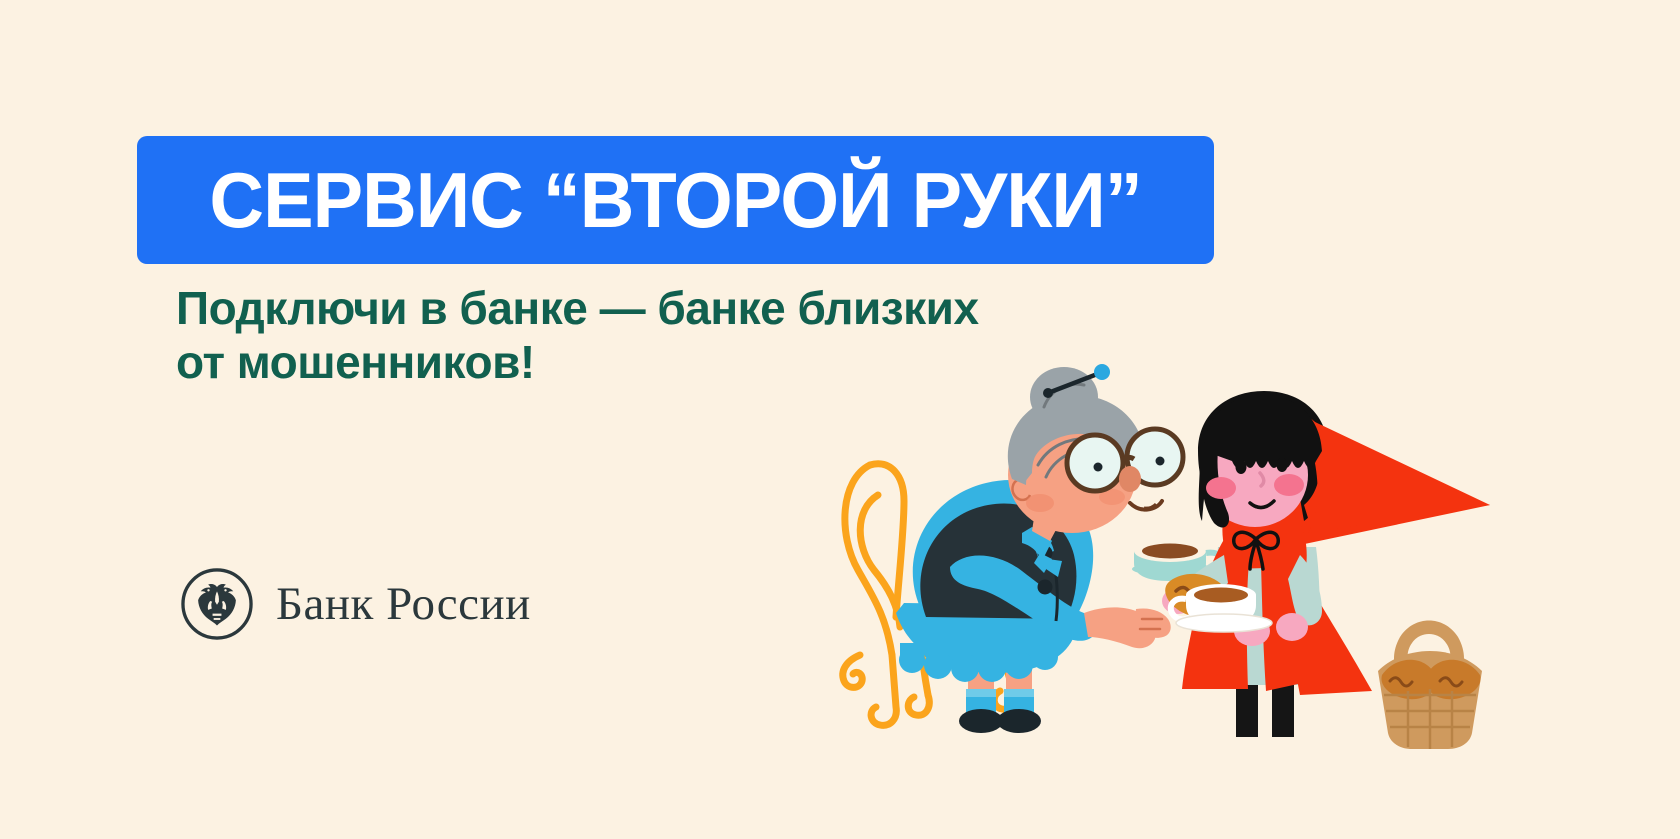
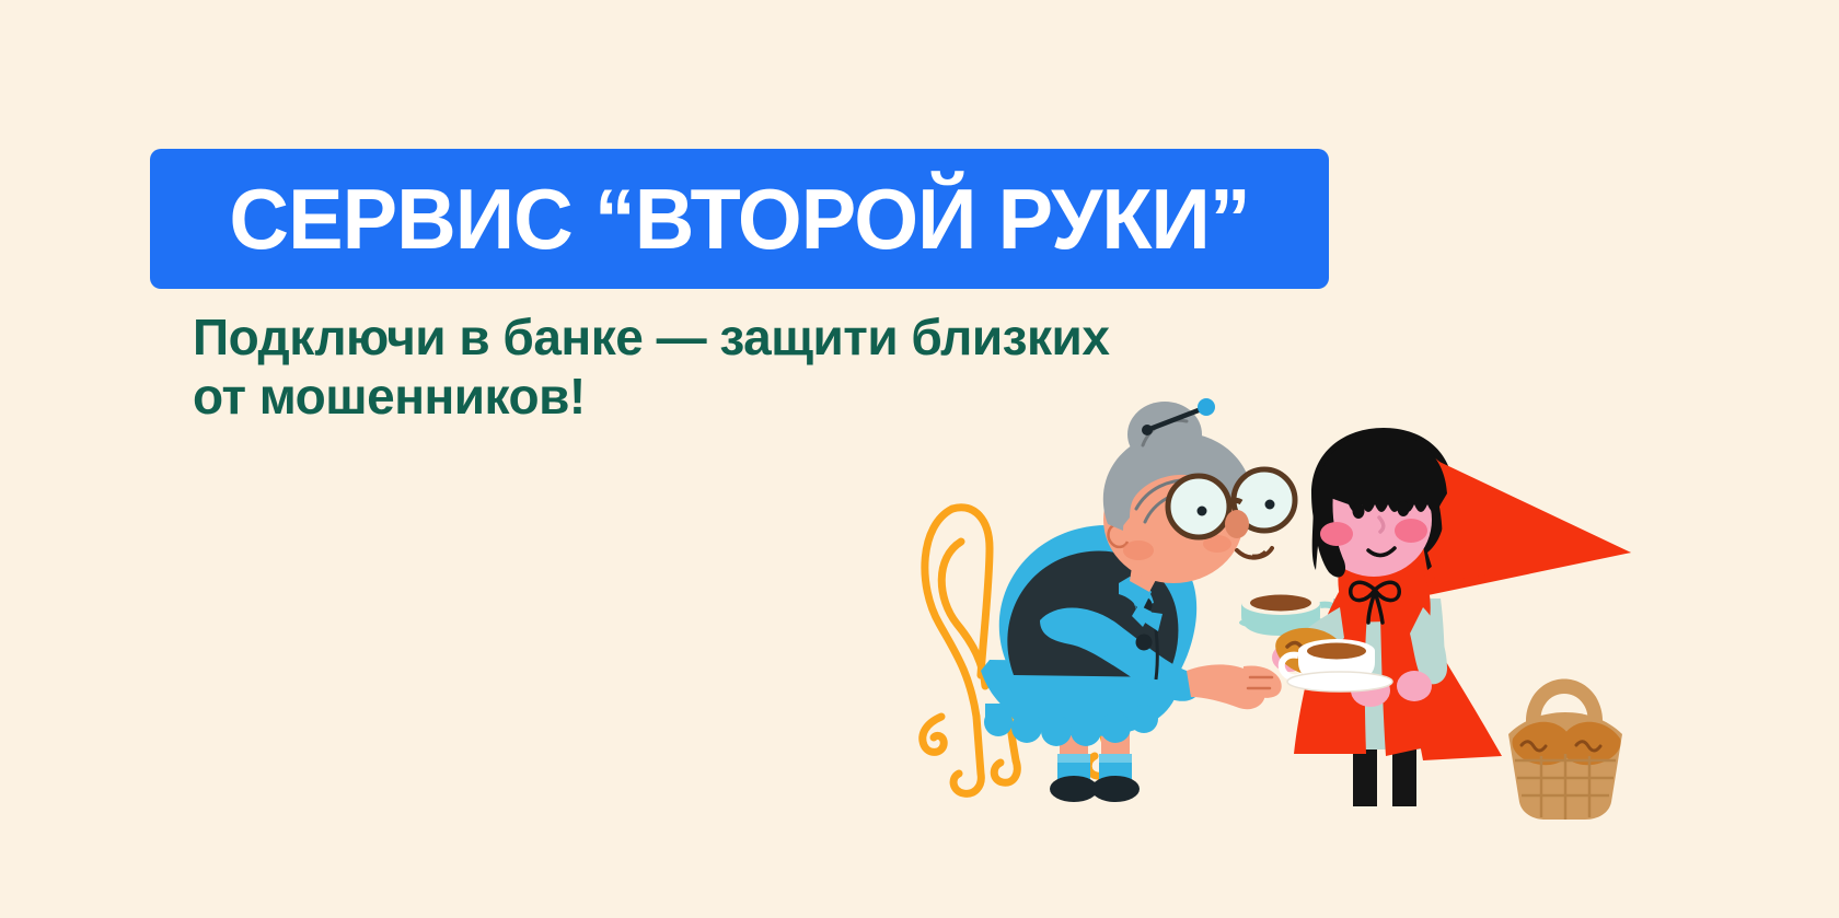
  СЕРВИС “ВТОРОЙ РУКИ”
- Подключи в банке — банке близких
+ Подключи в банке — защити близких
  от мошенников!
- Банк России
